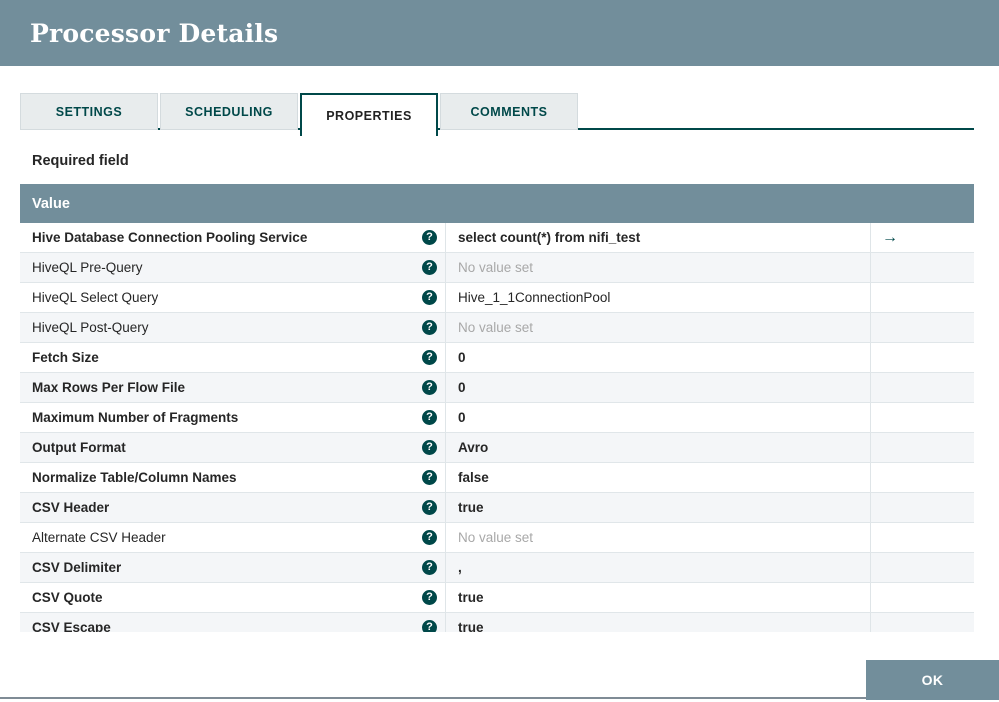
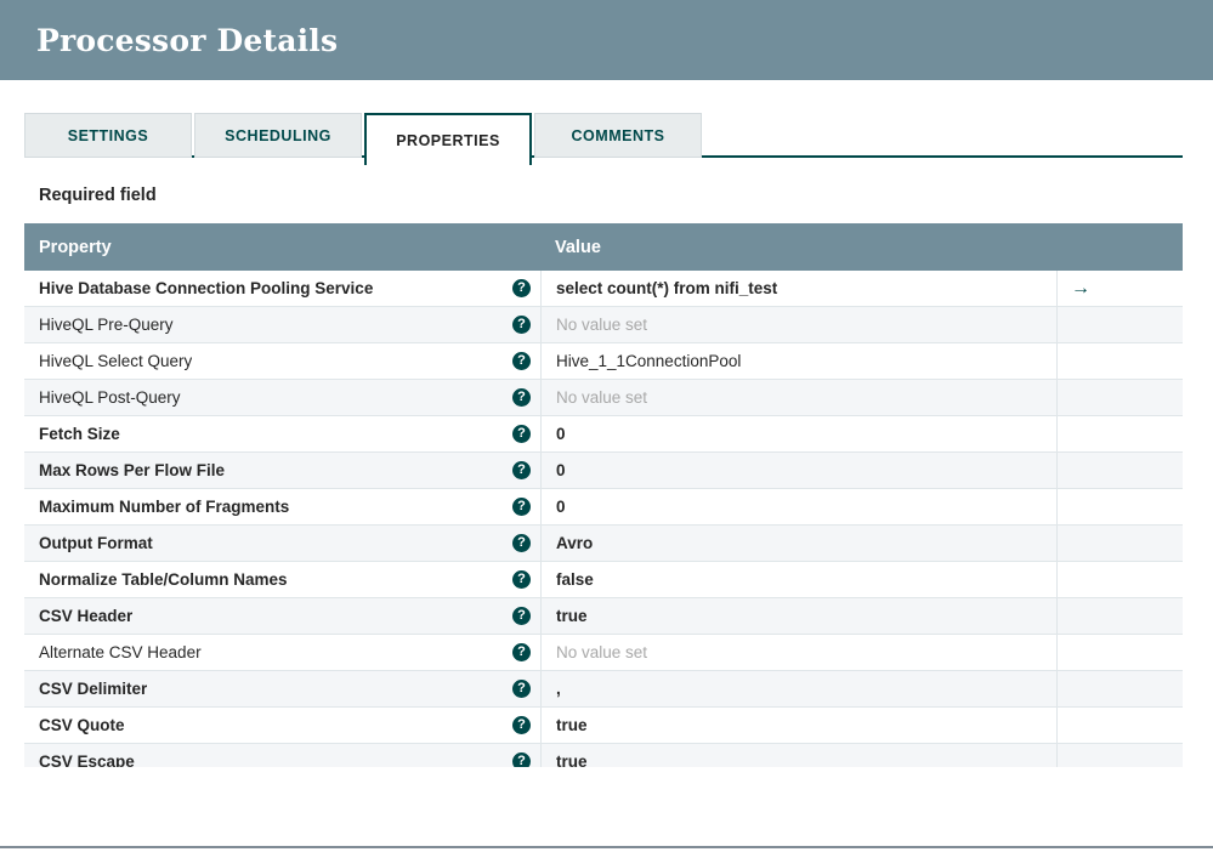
  Processor Details
  SETTINGS
  SCHEDULING
  PROPERTIES
  COMMENTS
  Required field
+ Property
  Value
  Hive Database Connection Pooling Service
  ?
  select count(*) from nifi_test
  →
  HiveQL Pre-Query
  ?
  No value set
  HiveQL Select Query
  ?
  Hive_1_1ConnectionPool
  HiveQL Post-Query
  ?
  No value set
  Fetch Size
  ?
  0
  Max Rows Per Flow File
  ?
  0
  Maximum Number of Fragments
  ?
  0
  Output Format
  ?
  Avro
  Normalize Table/Column Names
  ?
  false
  CSV Header
  ?
  true
  Alternate CSV Header
  ?
  No value set
  CSV Delimiter
  ?
  ,
  CSV Quote
  ?
  true
  CSV Escape
  ?
  true
- OK
